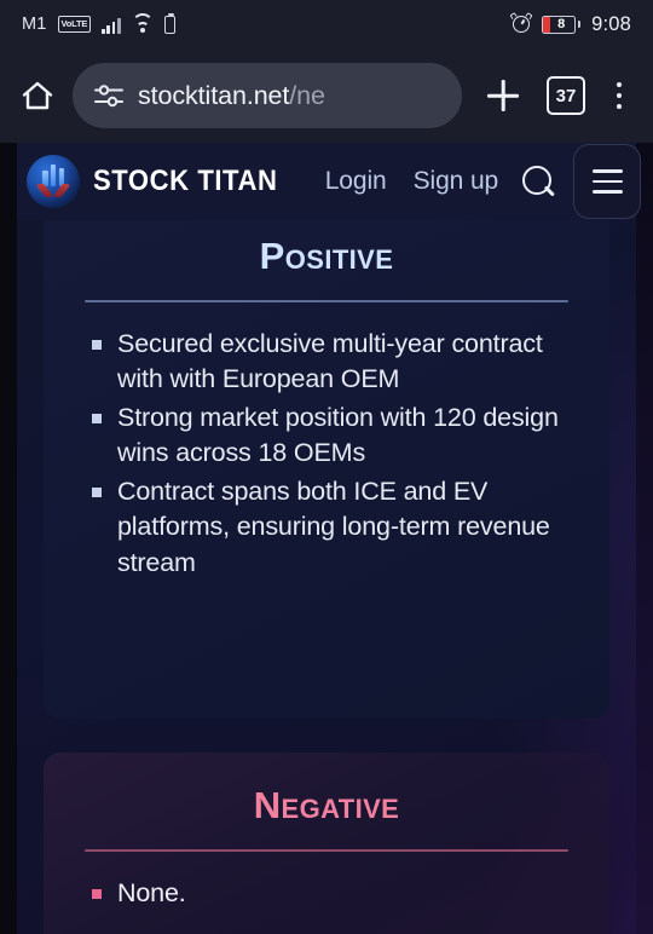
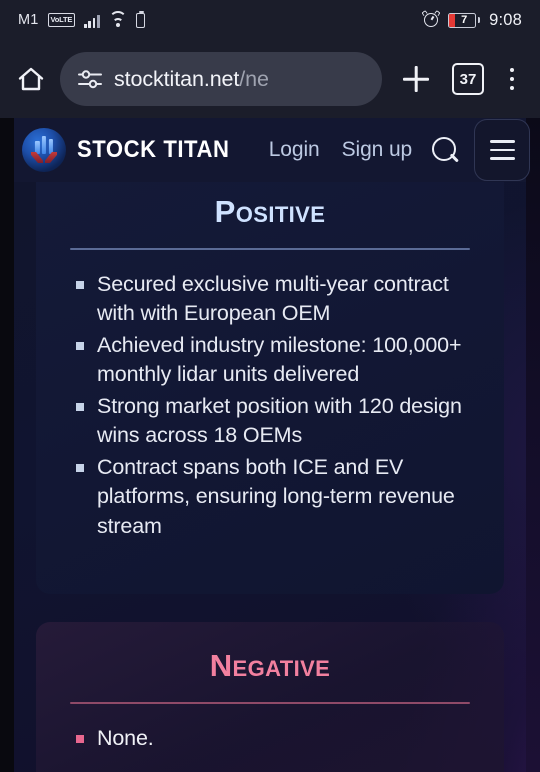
  M1
  VoLTE
- 8
+ 7
  9:08
  stocktitan.net/ne
  37
  STOCK TITAN
  Login
  Sign up
  Positive
  Secured exclusive multi-year contract with with European OEM
+ Achieved industry milestone: 100,000+ monthly lidar units delivered
  Strong market position with 120 design wins across 18 OEMs
  Contract spans both ICE and EV platforms, ensuring long-term revenue stream
  Negative
  None.
